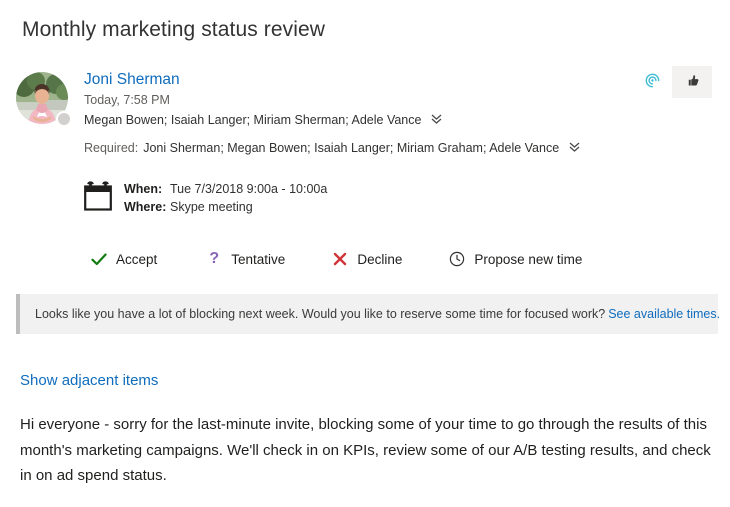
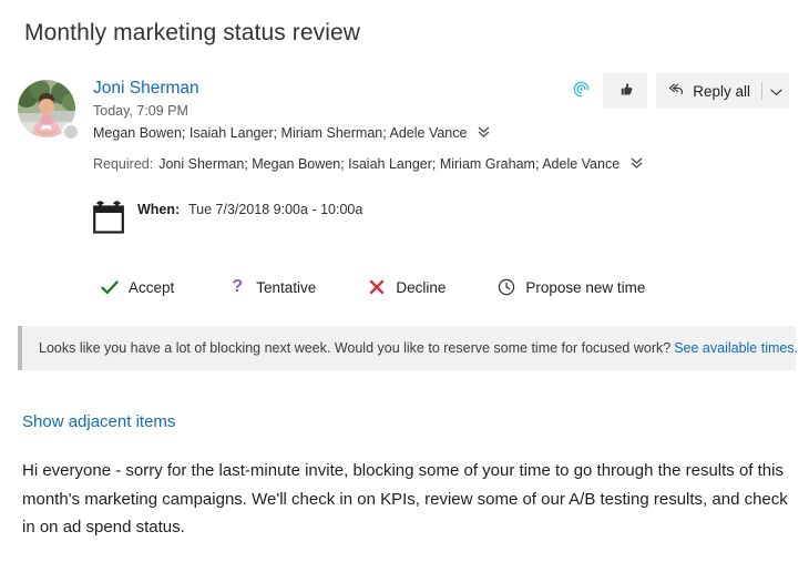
  Monthly marketing status review
  Joni Sherman
- Today, 7:58 PM
+ Today, 7:09 PM
  Megan Bowen; Isaiah Langer; Miriam Sherman; Adele Vance
  Required: Joni Sherman; Megan Bowen; Isaiah Langer; Miriam Graham; Adele Vance
+ Reply all
  When: Tue 7/3/2018 9:00a - 10:00a
- Where: Skype meeting
  Accept
  ?
  Tentative
  Decline
  Propose new time
  Looks like you have a lot of blocking next week. Would you like to reserve some time for focused work? See available times.
  Show adjacent items
  Hi everyone - sorry for the last-minute invite, blocking some of your time to go through the results of this month's marketing campaigns. We'll check in on KPIs, review some of our A/B testing results, and check in on ad spend status.
